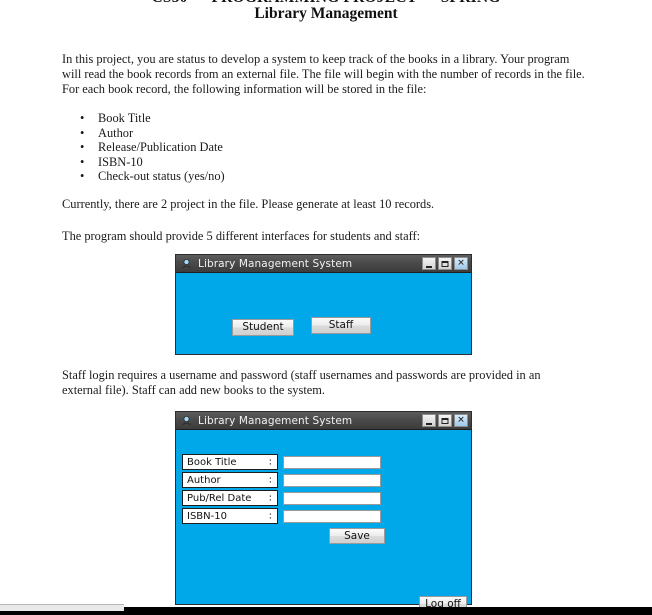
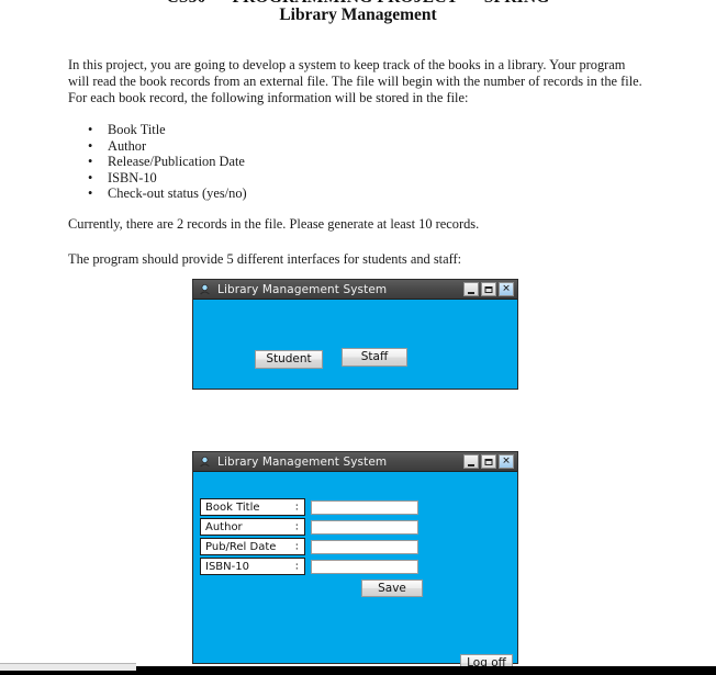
  Library Management
- In this project, you are status to develop a system to keep track of the books in a library. Your program will read the book records from an external file. The file will begin with the number of records in the file. For each book record, the following information will be stored in the file:
+ In this project, you are going to develop a system to keep track of the books in a library. Your program will read the book records from an external file. The file will begin with the number of records in the file. For each book record, the following information will be stored in the file:
  •
  Book Title
  •
  Author
  •
  Release/Publication Date
  •
  ISBN-10
  •
  Check-out status (yes/no)
- Currently, there are 2 project in the file. Please generate at least 10 records.
+ Currently, there are 2 records in the file. Please generate at least 10 records.
  The program should provide 5 different interfaces for students and staff:
  Library Management System
  ✕
  Student
  Staff
- Staff login requires a username and password (staff usernames and passwords are provided in an external file). Staff can add new books to the system.
  Library Management System
  ✕
  Book Title
  :
  Author
  :
  Pub/Rel Date
  :
  ISBN-10
  :
  Save
  Log off
